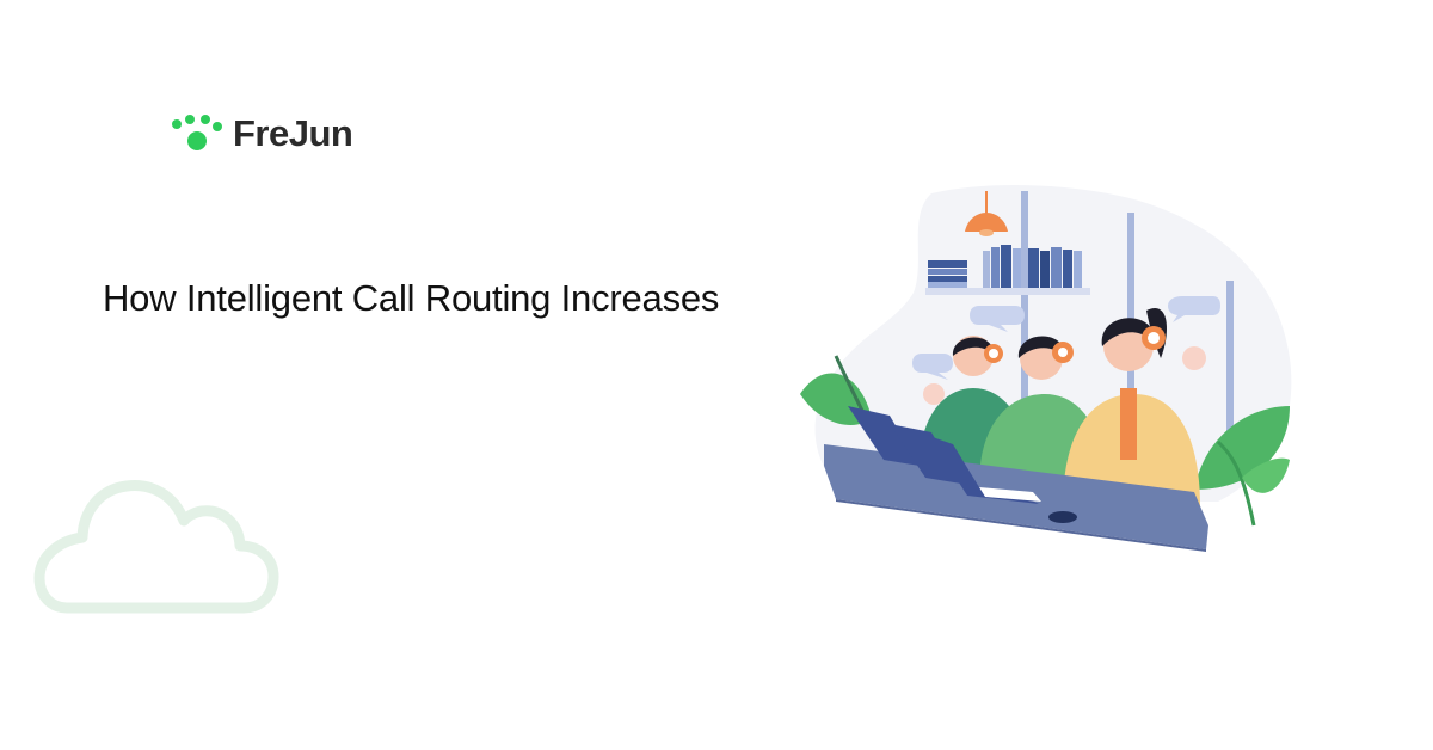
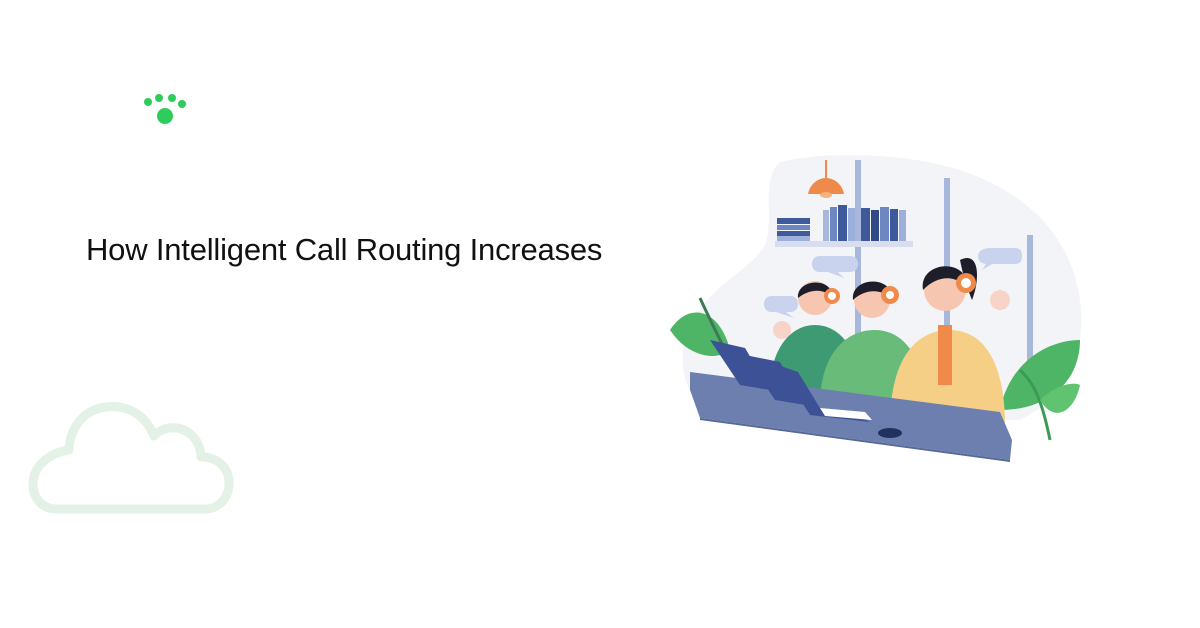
- FreJun
  How Intelligent Call Routing Increases
